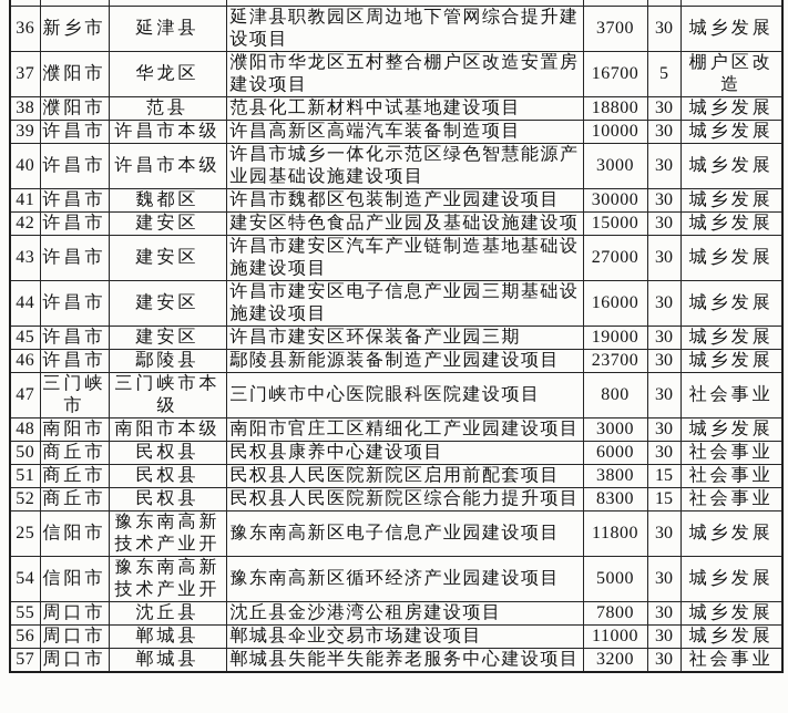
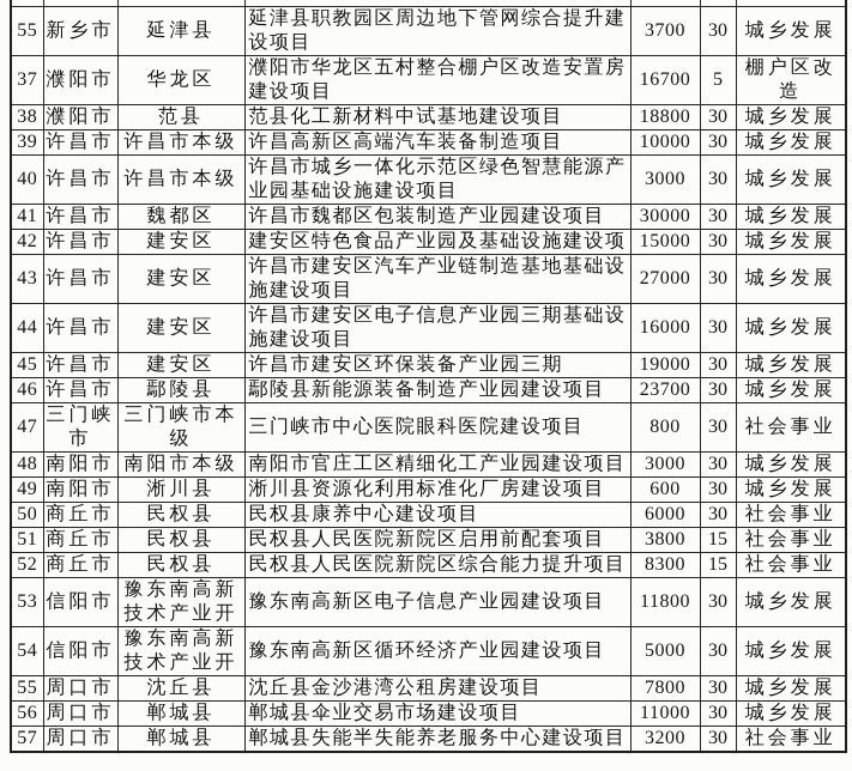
- 36	新乡市	延津县	延津县职教园区周边地下管网综合提升建设项目	3700	30	城乡发展
+ 55	新乡市	延津县	延津县职教园区周边地下管网综合提升建设项目	3700	30	城乡发展
  37	濮阳市	华龙区	濮阳市华龙区五村整合棚户区改造安置房建设项目	16700	5	棚户区改造
  38	濮阳市	范县	范县化工新材料中试基地建设项目	18800	30	城乡发展
  39	许昌市	许昌市本级	许昌高新区高端汽车装备制造项目	10000	30	城乡发展
  40	许昌市	许昌市本级	许昌市城乡一体化示范区绿色智慧能源产业园基础设施建设项目	3000	30	城乡发展
  41	许昌市	魏都区	许昌市魏都区包装制造产业园建设项目	30000	30	城乡发展
  42	许昌市	建安区	建安区特色食品产业园及基础设施建设项	15000	30	城乡发展
  43	许昌市	建安区	许昌市建安区汽车产业链制造基地基础设施建设项目	27000	30	城乡发展
  44	许昌市	建安区	许昌市建安区电子信息产业园三期基础设施建设项目	16000	30	城乡发展
  45	许昌市	建安区	许昌市建安区环保装备产业园三期	19000	30	城乡发展
  46	许昌市	鄢陵县	鄢陵县新能源装备制造产业园建设项目	23700	30	城乡发展
  47	三门峡市	三门峡市本级	三门峡市中心医院眼科医院建设项目	800	30	社会事业
  48	南阳市	南阳市本级	南阳市官庄工区精细化工产业园建设项目	3000	30	城乡发展
+ 49	南阳市	淅川县	淅川县资源化利用标准化厂房建设项目	600	30	城乡发展
  50	商丘市	民权县	民权县康养中心建设项目	6000	30	社会事业
  51	商丘市	民权县	民权县人民医院新院区启用前配套项目	3800	15	社会事业
  52	商丘市	民权县	民权县人民医院新院区综合能力提升项目	8300	15	社会事业
- 25	信阳市	豫东南高新技术产业开	豫东南高新区电子信息产业园建设项目	11800	30	城乡发展
+ 53	信阳市	豫东南高新技术产业开	豫东南高新区电子信息产业园建设项目	11800	30	城乡发展
  54	信阳市	豫东南高新技术产业开	豫东南高新区循环经济产业园建设项目	5000	30	城乡发展
  55	周口市	沈丘县	沈丘县金沙港湾公租房建设项目	7800	30	城乡发展
  56	周口市	郸城县	郸城县伞业交易市场建设项目	11000	30	城乡发展
  57	周口市	郸城县	郸城县失能半失能养老服务中心建设项目	3200	30	社会事业
